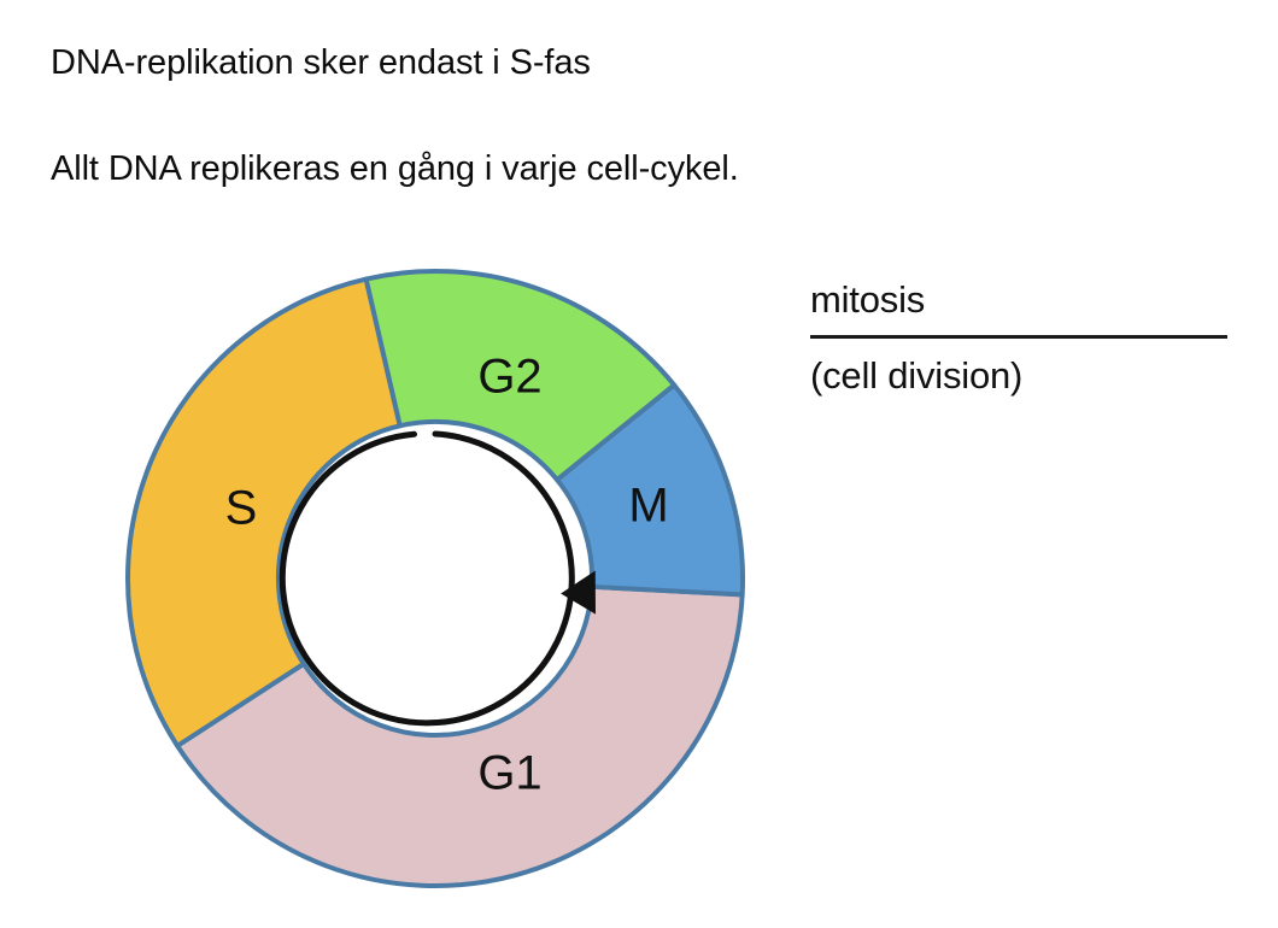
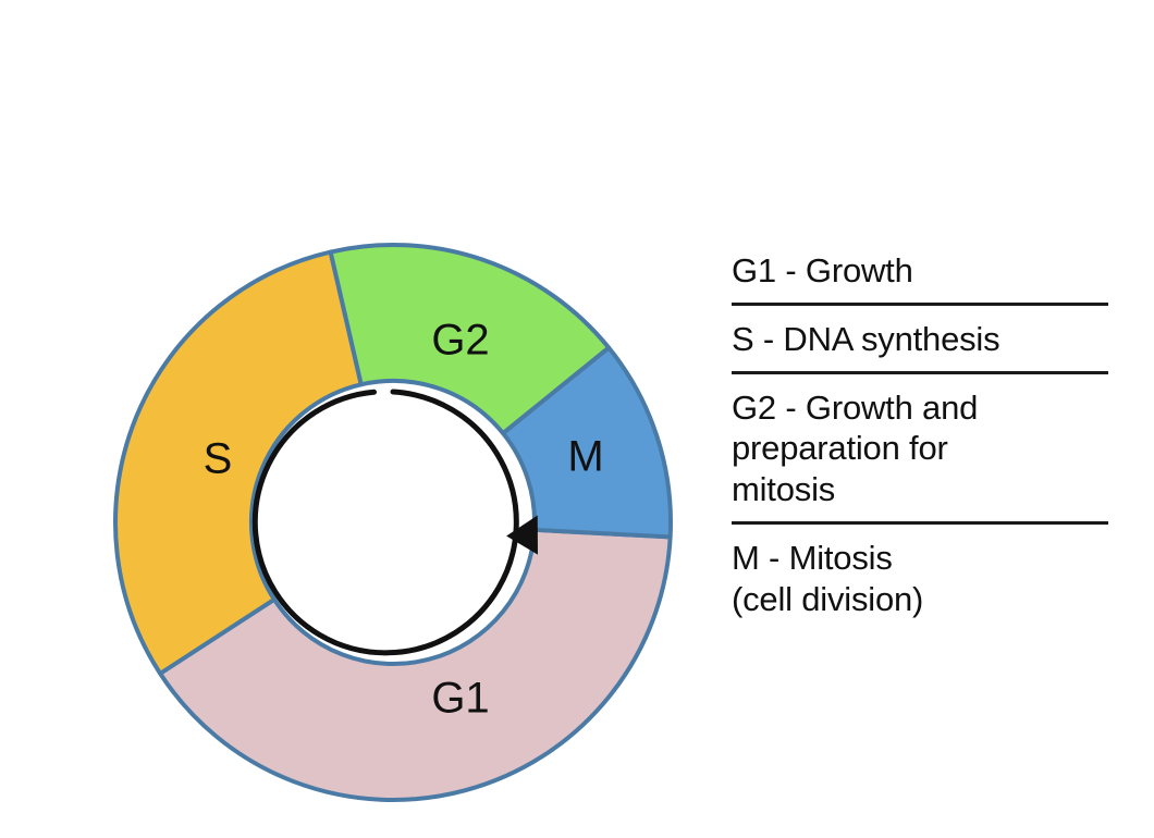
- DNA-replikation sker endast i S-fas
- Allt DNA replikeras en gång i varje cell-cykel.
  G2
  M
  S
  G1
+ G1 - Growth
+ S - DNA synthesis
+ G2 - Growth and
+ preparation for
  mitosis
+ M - Mitosis
  (cell division)
